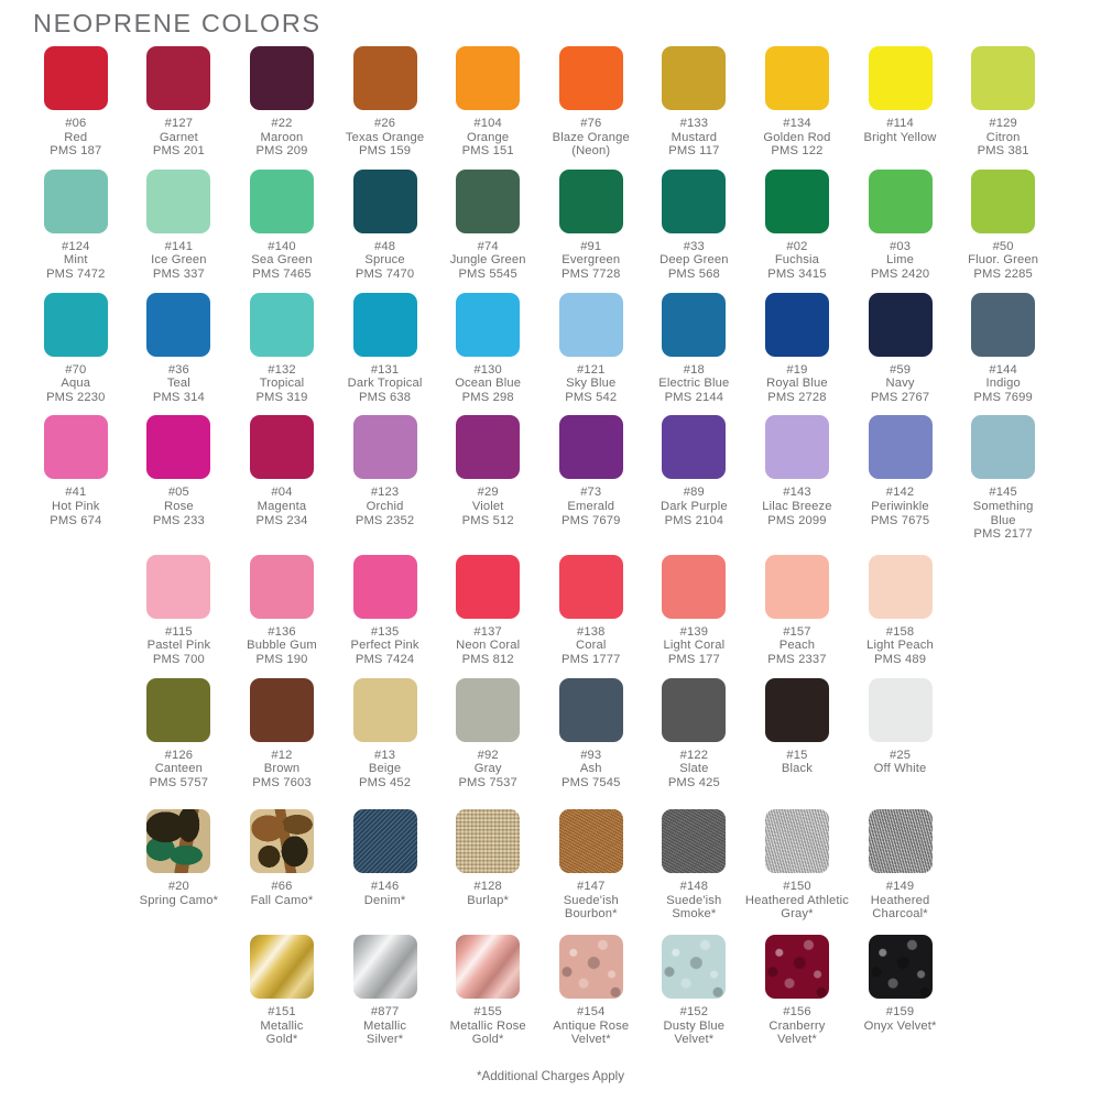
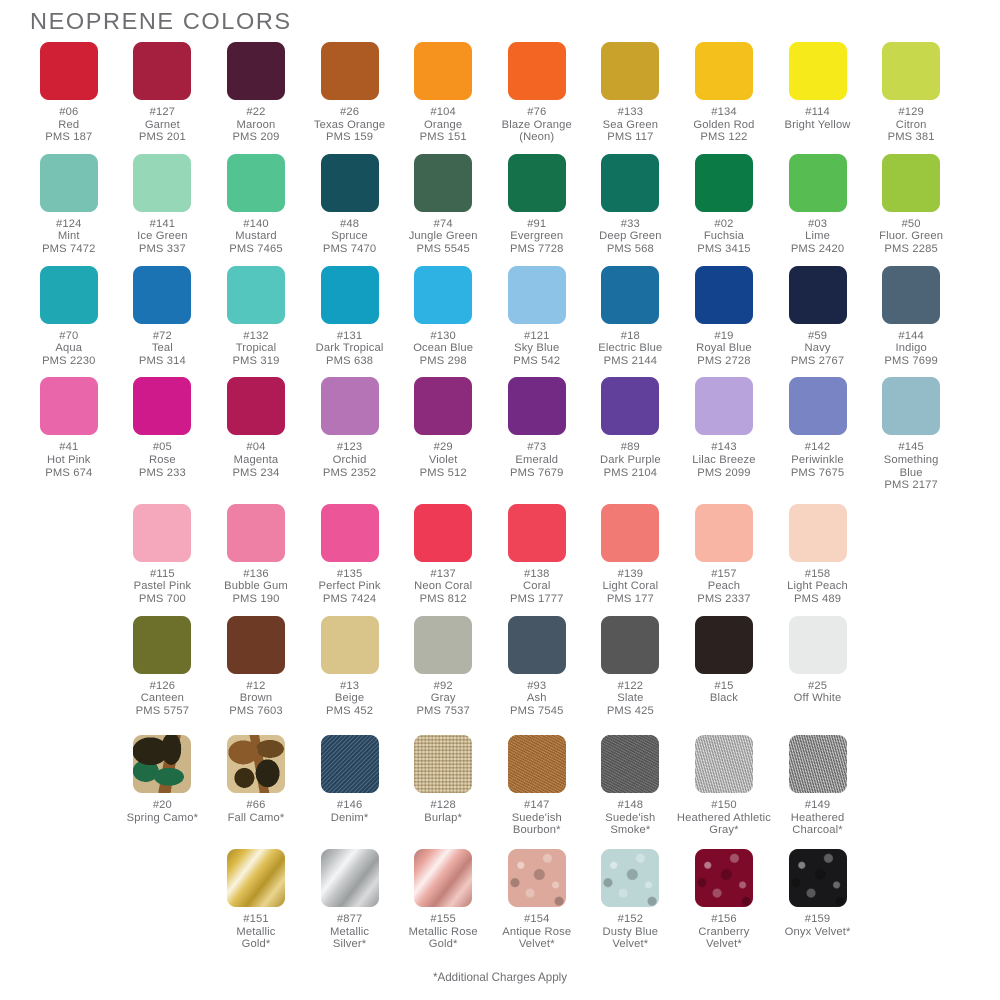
  NEOPRENE COLORS
  #06
  Red
  PMS 187
  #127
  Garnet
  PMS 201
  #22
  Maroon
  PMS 209
  #26
  Texas Orange
  PMS 159
  #104
  Orange
  PMS 151
  #76
  Blaze Orange
  (Neon)
  #133
- Mustard
+ Sea Green
  PMS 117
  #134
  Golden Rod
  PMS 122
  #114
  Bright Yellow
  #129
  Citron
  PMS 381
  #124
  Mint
  PMS 7472
  #141
  Ice Green
  PMS 337
  #140
- Sea Green
+ Mustard
  PMS 7465
  #48
  Spruce
  PMS 7470
  #74
  Jungle Green
  PMS 5545
  #91
  Evergreen
  PMS 7728
  #33
  Deep Green
  PMS 568
  #02
  Fuchsia
  PMS 3415
  #03
  Lime
  PMS 2420
  #50
  Fluor. Green
  PMS 2285
  #70
  Aqua
  PMS 2230
- #36
+ #72
  Teal
  PMS 314
  #132
  Tropical
  PMS 319
  #131
  Dark Tropical
  PMS 638
  #130
  Ocean Blue
  PMS 298
  #121
  Sky Blue
  PMS 542
  #18
  Electric Blue
  PMS 2144
  #19
  Royal Blue
  PMS 2728
  #59
  Navy
  PMS 2767
  #144
  Indigo
  PMS 7699
  #41
  Hot Pink
  PMS 674
  #05
  Rose
  PMS 233
  #04
  Magenta
  PMS 234
  #123
  Orchid
  PMS 2352
  #29
  Violet
  PMS 512
  #73
  Emerald
  PMS 7679
  #89
  Dark Purple
  PMS 2104
  #143
  Lilac Breeze
  PMS 2099
  #142
  Periwinkle
  PMS 7675
  #145
  Something
  Blue
  PMS 2177
  #115
  Pastel Pink
  PMS 700
  #136
  Bubble Gum
  PMS 190
  #135
  Perfect Pink
  PMS 7424
  #137
  Neon Coral
  PMS 812
  #138
  Coral
  PMS 1777
  #139
  Light Coral
  PMS 177
  #157
  Peach
  PMS 2337
  #158
  Light Peach
  PMS 489
  #126
  Canteen
  PMS 5757
  #12
  Brown
  PMS 7603
  #13
  Beige
  PMS 452
  #92
  Gray
  PMS 7537
  #93
  Ash
  PMS 7545
  #122
  Slate
  PMS 425
  #15
  Black
  #25
  Off White
  #20
  Spring Camo*
  #66
  Fall Camo*
  #146
  Denim*
  #128
  Burlap*
  #147
  Suede'ish
  Bourbon*
  #148
  Suede'ish
  Smoke*
  #150
  Heathered Athletic
  Gray*
  #149
  Heathered
  Charcoal*
  #151
  Metallic
  Gold*
  #877
  Metallic
  Silver*
  #155
  Metallic Rose
  Gold*
  #154
  Antique Rose
  Velvet*
  #152
  Dusty Blue
  Velvet*
  #156
  Cranberry
  Velvet*
  #159
  Onyx Velvet*
  *Additional Charges Apply
